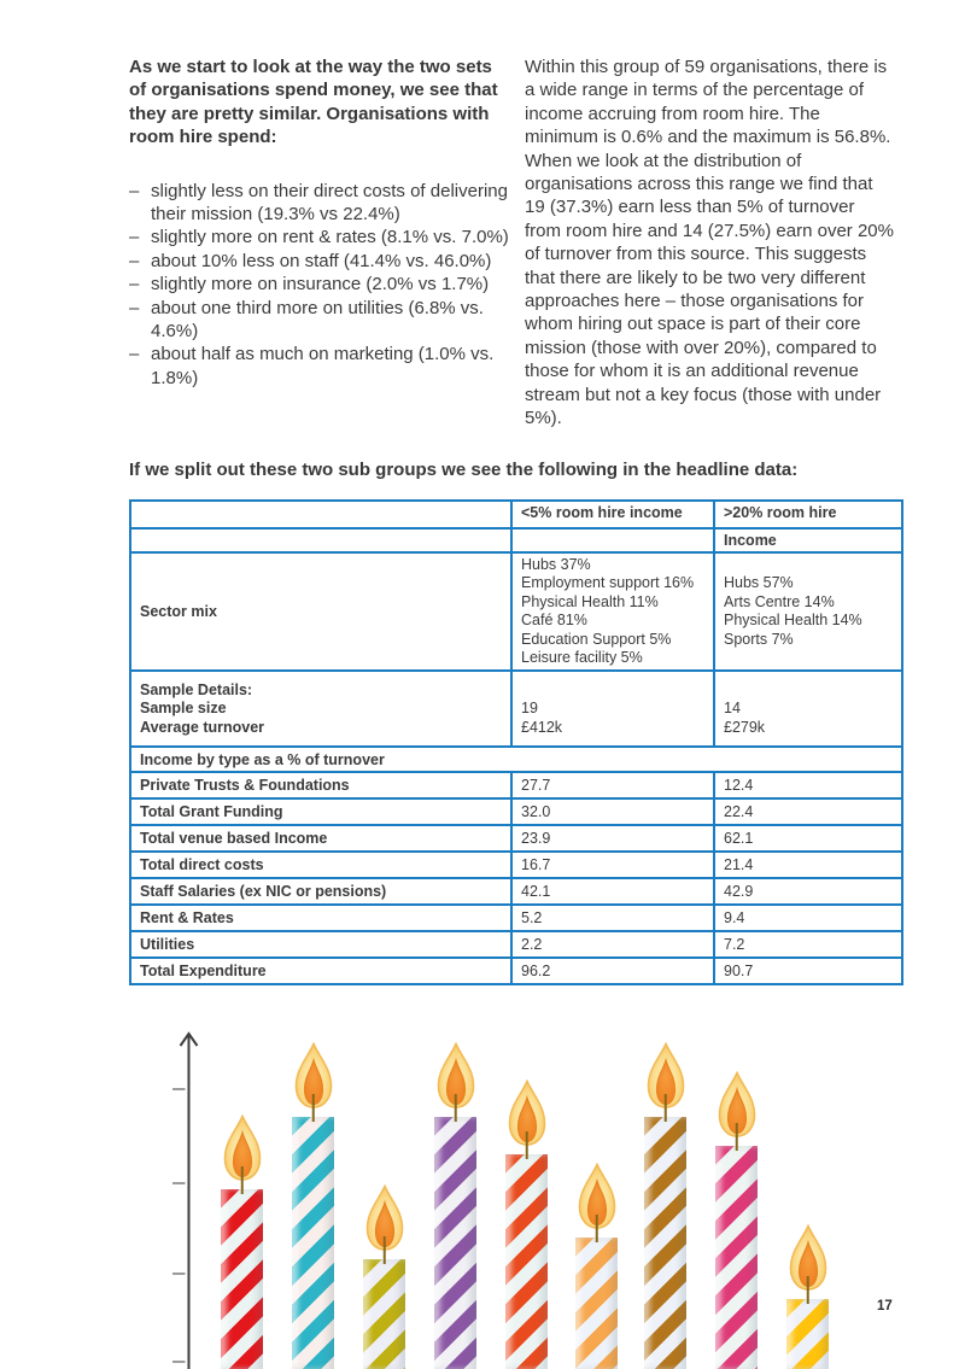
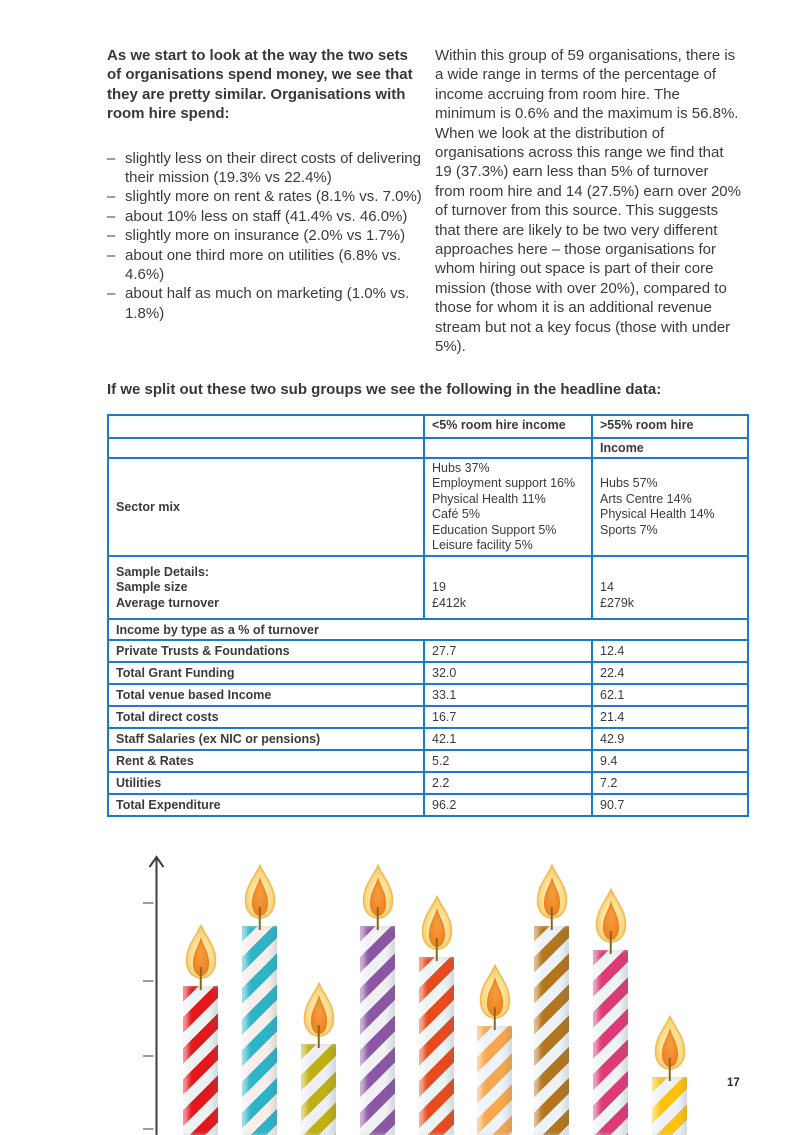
  As we start to look at the way the two sets of organisations spend money, we see that they are pretty similar. Organisations with room hire spend:
  –
  slightly less on their direct costs of delivering their mission (19.3% vs 22.4%)
  –
  slightly more on rent & rates (8.1% vs. 7.0%)
  –
  about 10% less on staff (41.4% vs. 46.0%)
  –
  slightly more on insurance (2.0% vs 1.7%)
  –
  about one third more on utilities (6.8% vs. 4.6%)
  –
  about half as much on marketing (1.0% vs. 1.8%)
  Within this group of 59 organisations, there is a wide range in terms of the percentage of income accruing from room hire. The minimum is 0.6% and the maximum is 56.8%. When we look at the distribution of organisations across this range we find that 19 (37.3%) earn less than 5% of turnover from room hire and 14 (27.5%) earn over 20% of turnover from this source. This suggests that there are likely to be two very different approaches here – those organisations for whom hiring out space is part of their core mission (those with over 20%), compared to those for whom it is an additional revenue stream but not a key focus (those with under 5%).
  If we split out these two sub groups we see the following in the headline data:
- 	<5% room hire income	>20% room hire
+ 	<5% room hire income	>55% room hire
  		Income
- Sector mix	Hubs 37%Employment support 16%Physical Health 11%Café 81%Education Support 5%Leisure facility 5%	Hubs 57%Arts Centre 14%Physical Health 14%Sports 7%
+ Sector mix	Hubs 37%Employment support 16%Physical Health 11%Café 5%Education Support 5%Leisure facility 5%	Hubs 57%Arts Centre 14%Physical Health 14%Sports 7%
  Sample Details:Sample sizeAverage turnover	19£412k	14£279k
  Income by type as a % of turnover
  Private Trusts & Foundations	27.7	12.4
  Total Grant Funding	32.0	22.4
- Total venue based Income	23.9	62.1
+ Total venue based Income	33.1	62.1
  Total direct costs	16.7	21.4
  Staff Salaries (ex NIC or pensions)	42.1	42.9
  Rent & Rates	5.2	9.4
  Utilities	2.2	7.2
  Total Expenditure	96.2	90.7
  17
